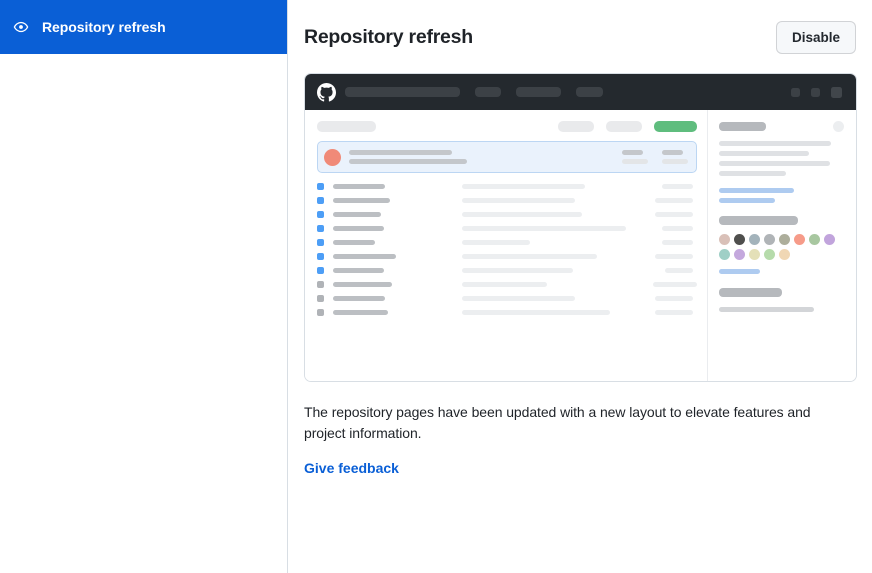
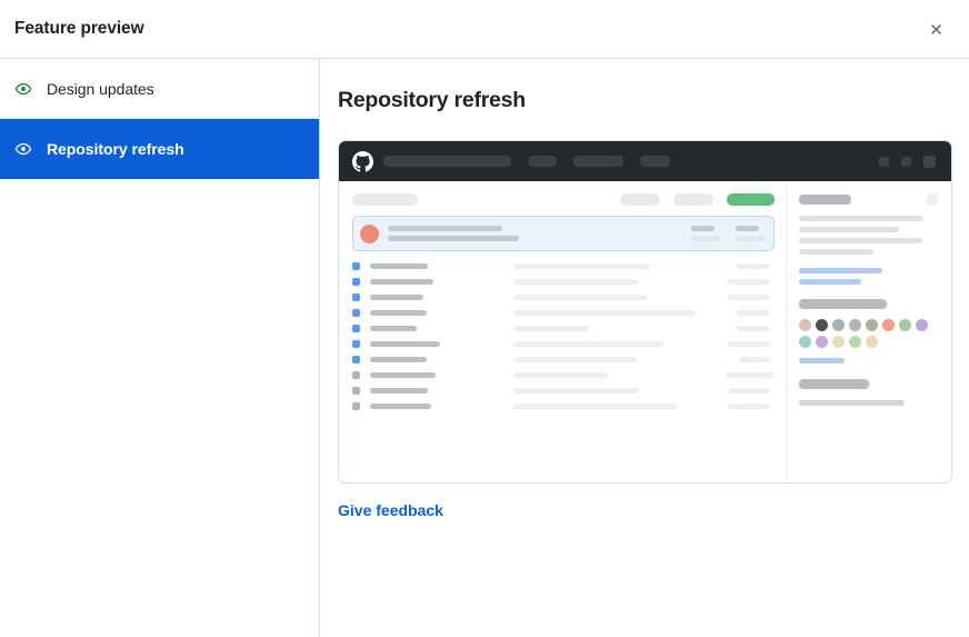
+ Feature preview
+ Design updates
  Repository refresh
  Repository refresh
- Disable
- The repository pages have been updated with a new layout to elevate features and project information.
  Give feedback
